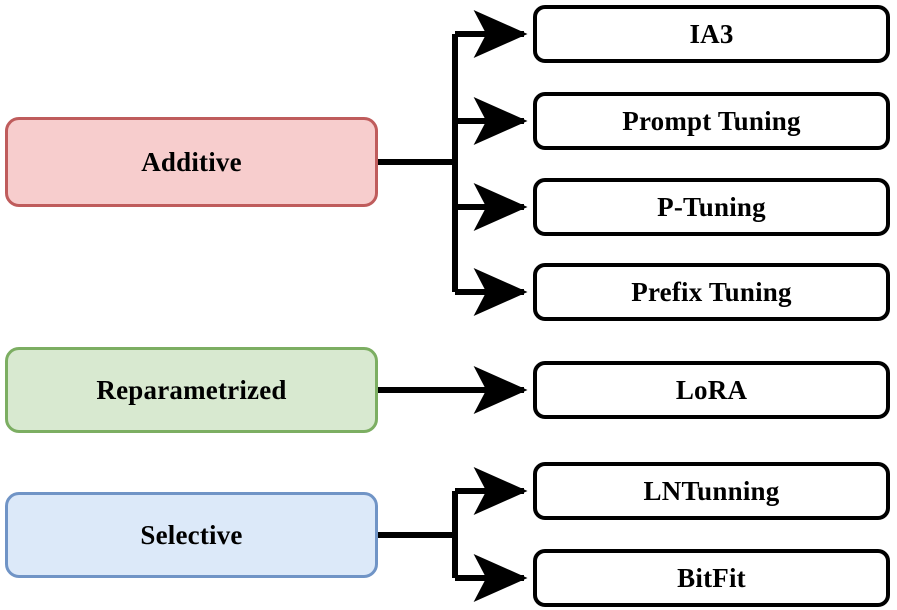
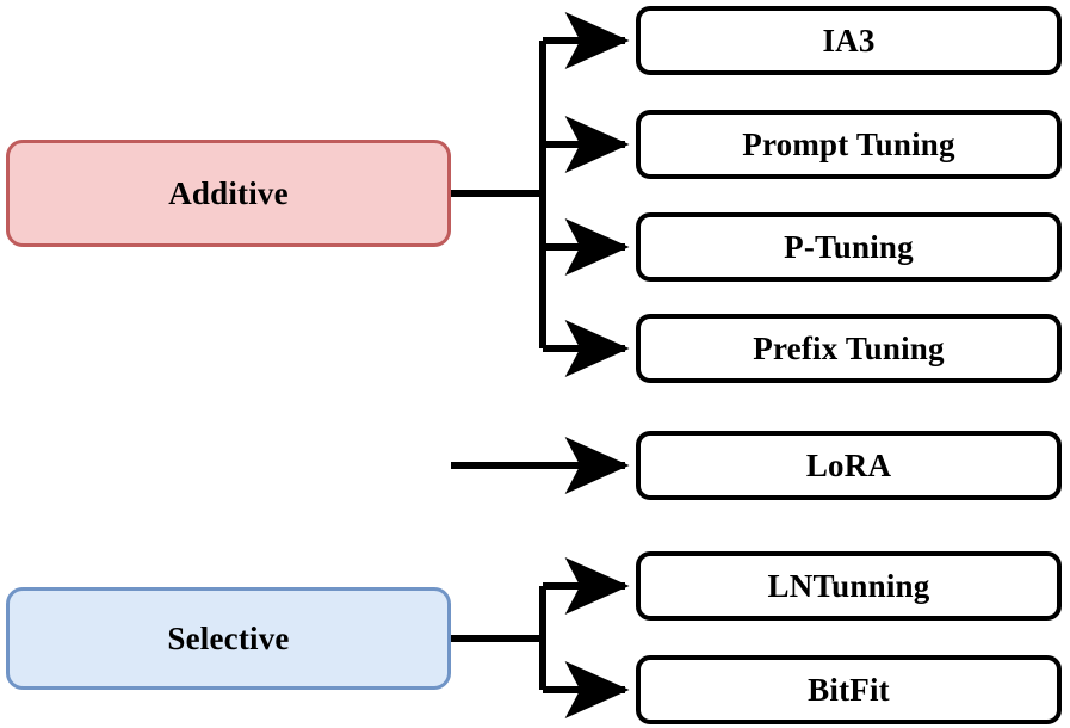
  Additive
- Reparametrized
  Selective
  IA3
  Prompt Tuning
  P-Tuning
  Prefix Tuning
  LoRA
  LNTunning
  BitFit
